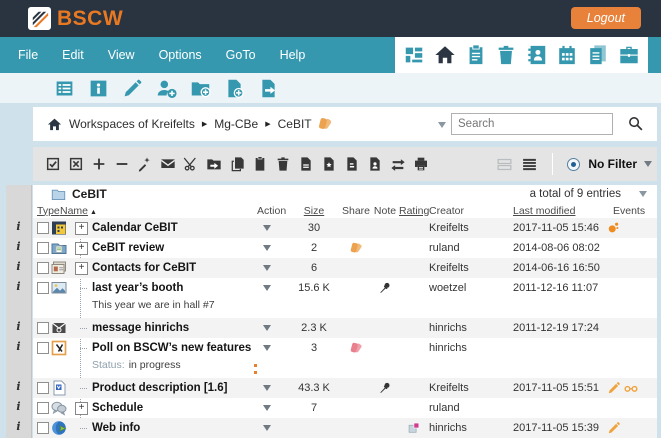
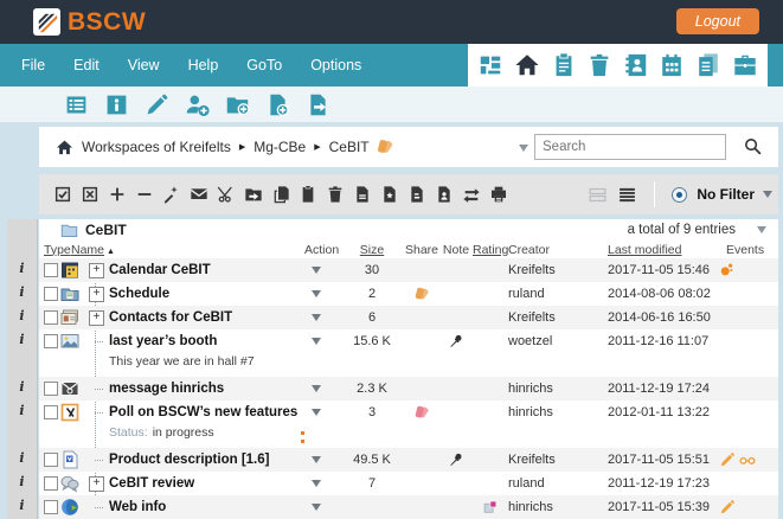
  BSCW
  Logout
  File
  Edit
  View
- Options
+ Help
  GoTo
- Help
+ Options
  Workspaces of Kreifelts
  Mg-CBe
  CeBIT
  Search
  No Filter
  i
  i
  i
  i
  i
  i
  i
  i
  i
  CeBIT
  a total of 9 entries
  Type
  Name
  Action
  Size
  Share
  Note
  Rating
  Creator
  Last modified
  Events
  +
  Calendar CeBIT
  30
  Kreifelts
  2017-11-05 15:46
  +
- CeBIT review
+ Schedule
  2
  ruland
  2014-08-06 08:02
  +
  Contacts for CeBIT
  6
  Kreifelts
  2014-06-16 16:50
  last year’s booth
  15.6 K
  woetzel
  2011-12-16 11:07
  This year we are in hall #7
  message hinrichs
  2.3 K
  hinrichs
  2011-12-19 17:24
  Poll on BSCW’s new features
  3
  hinrichs
+ 2012-01-11 13:22
  Status: in progress
  Product description [1.6]
- 43.3 K
+ 49.5 K
  Kreifelts
  2017-11-05 15:51
  +
- Schedule
+ CeBIT review
  7
  ruland
+ 2011-12-19 17:23
  Web info
  hinrichs
  2017-11-05 15:39
